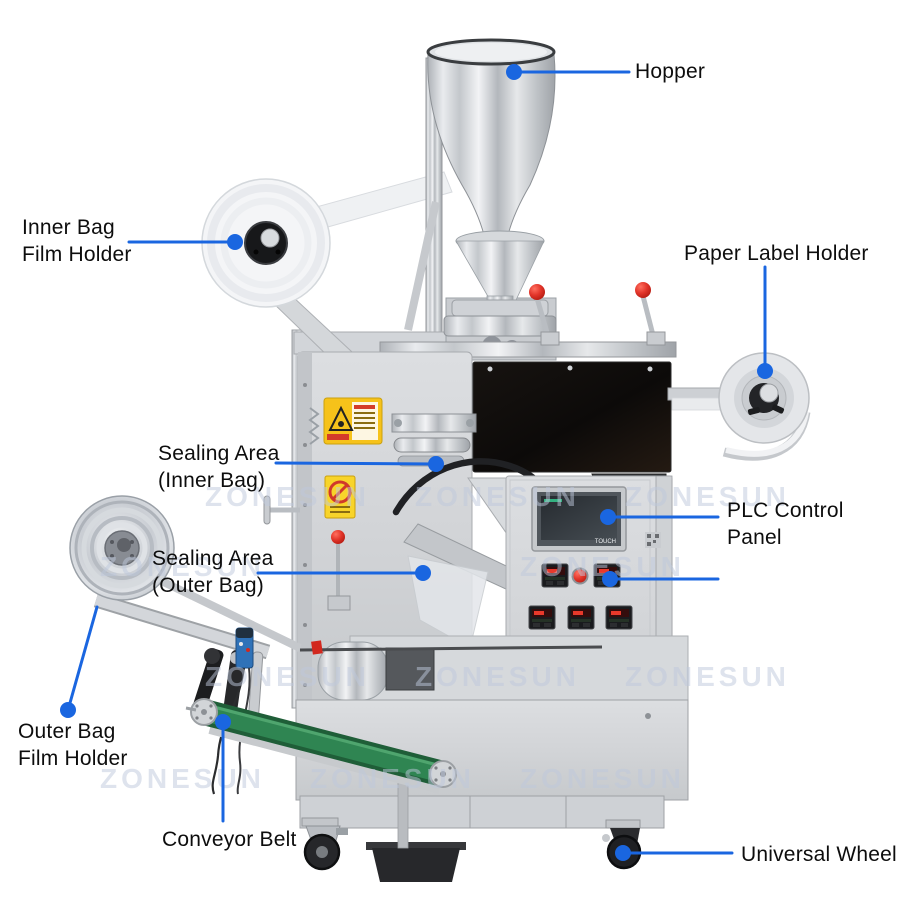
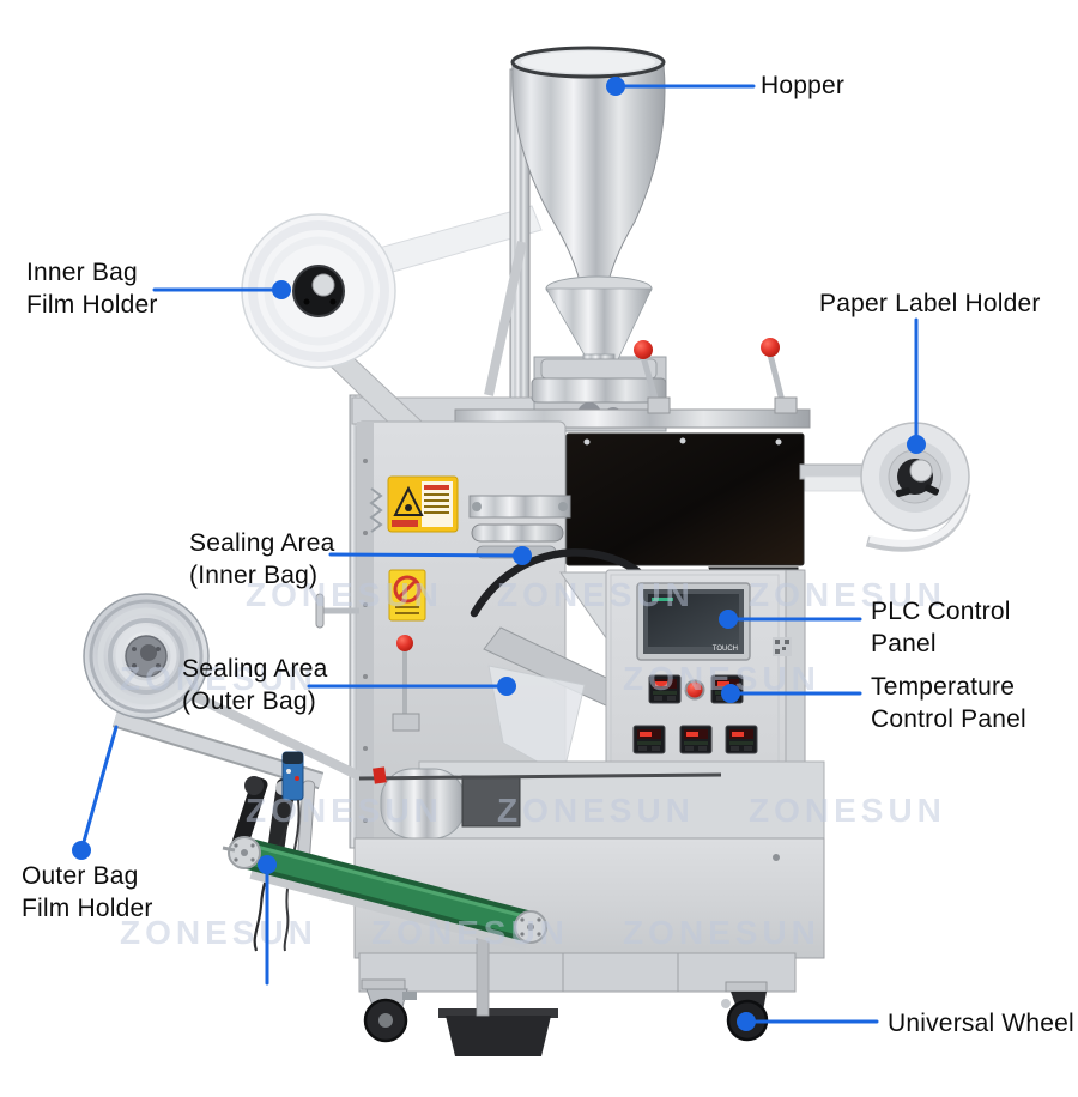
  ZONESUN
  ZONESUN
  ZONESUN
  ZONESUN
  ZONESUN
  ZONESUN
  ZONESUN
  ZONESUN
  ZONESUN
  ZONESUN
  Hopper
  Inner Bag
  Film Holder
  Paper Label Holder
  Sealing Area
  (Inner Bag)
  Sealing Area
  (Outer Bag)
  PLC Control
  Panel
+ Temperature
+ Control Panel
  Outer Bag
  Film Holder
- Conveyor Belt
  Universal Wheel
